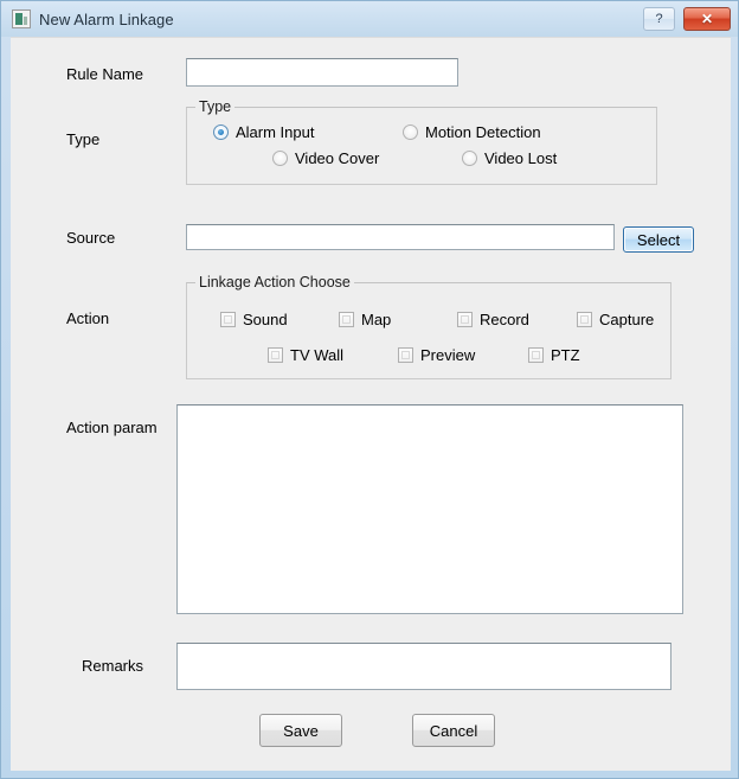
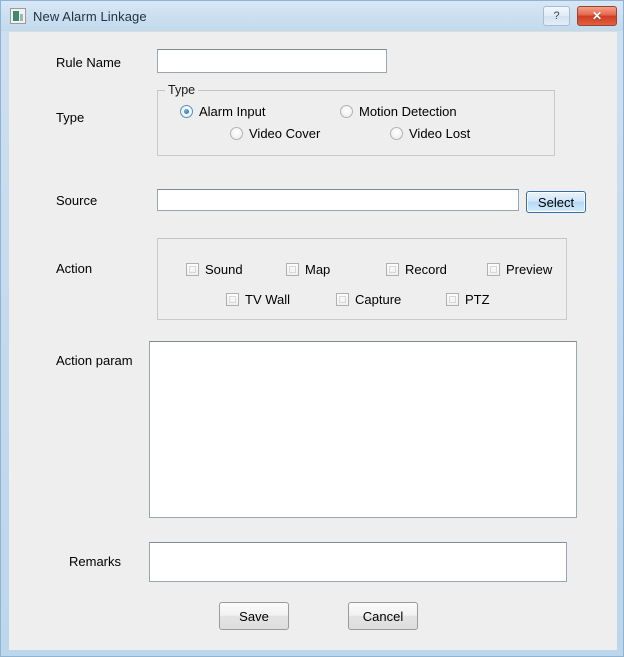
  New Alarm Linkage
  ?
  ✕
  Rule Name
  Type
  Type
  Alarm Input
  Motion Detection
  Video Cover
  Video Lost
  Source
  Select
  Action
- Linkage Action Choose
  Sound
  Map
  Record
- Capture
+ Preview
  TV Wall
- Preview
+ Capture
  PTZ
  Action param
  Remarks
  Save
  Cancel
